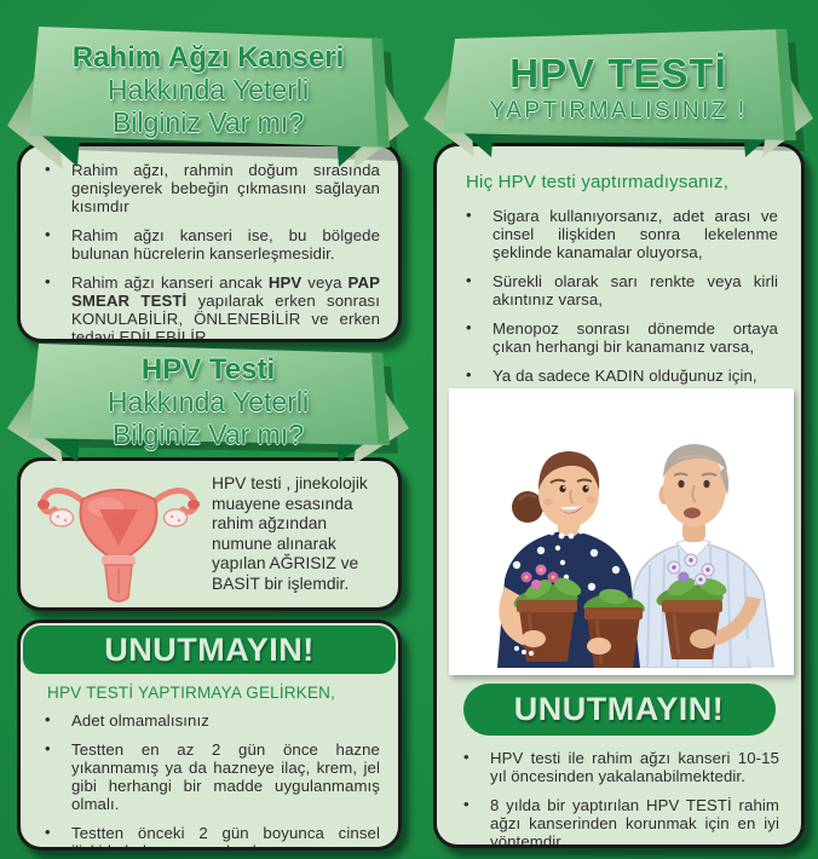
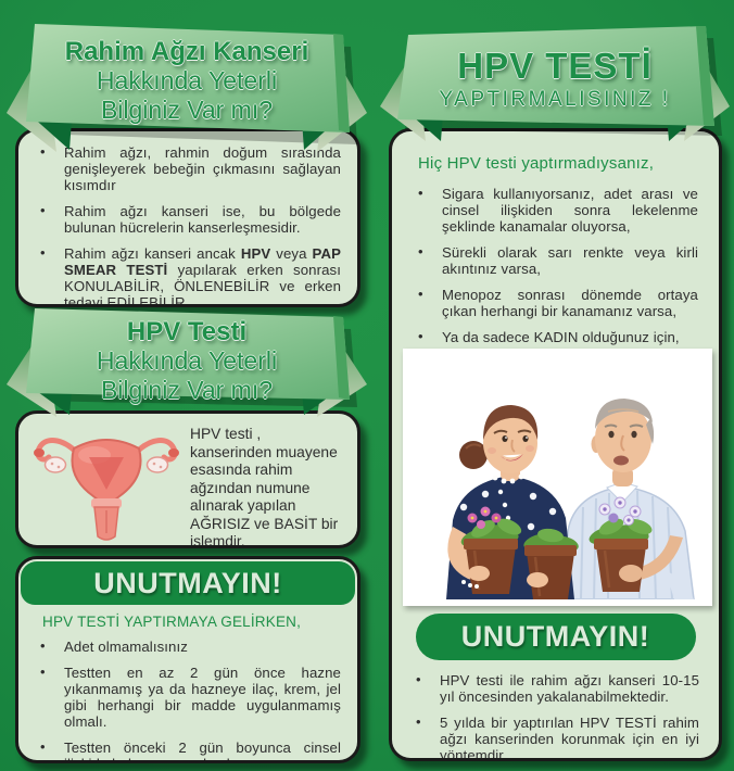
  •
  Rahim ağzı, rahmin doğum sırasında genişleyerek bebeğin çıkmasını sağlayan kısımdır
  •
  Rahim ağzı kanseri ise, bu bölgede bulunan hücrelerin kanserleşmesidir.
  •
  Rahim ağzı kanseri ancak HPV veya PAP SMEAR TESTİ yapılarak erken sonrası KONULABİLİR, ÖNLENEBİLİR ve erken tedavi EDİLEBİLİR.
  Rahim Ağzı Kanseri
  Hakkında Yeterli
  Bilginiz Var mı?
- HPV testi , jinekolojik muayene esasında rahim ağzından numune alınarak yapılan AĞRISIZ ve BASİT bir işlemdir.
+ HPV testi , kanserinden muayene esasında rahim ağzından numune alınarak yapılan AĞRISIZ ve BASİT bir işlemdir.
  HPV Testi
  Hakkında Yeterli
  Bilginiz Var mı?
  UNUTMAYIN!
  HPV TESTİ YAPTIRMAYA GELİRKEN,
  •
  Adet olmamalısınız
  •
  Testten en az 2 gün önce hazne yıkanmamış ya da hazneye ilaç, krem, jel gibi herhangi bir madde uygulanmamış olmalı.
  •
  Hiç HPV testi yaptırmadıysanız,
  •
  Sigara kullanıyorsanız, adet arası ve cinsel ilişkiden sonra lekelenme şeklinde kanamalar oluyorsa,
  •
  Sürekli olarak sarı renkte veya kirli akıntınız varsa,
  •
  Menopoz sonrası dönemde ortaya çıkan herhangi bir kanamanız varsa,
  •
  Ya da sadece KADIN olduğunuz için,
  UNUTMAYIN!
  •
  HPV testi ile rahim ağzı kanseri 10-15 yıl öncesinden yakalanabilmektedir.
  •
- 8 yılda bir yaptırılan HPV TESTİ rahim ağzı kanserinden korunmak için en iyi yöntemdir.
+ 5 yılda bir yaptırılan HPV TESTİ rahim ağzı kanserinden korunmak için en iyi yöntemdir.
  HPV TESTİ
  YAPTIRMALISINIZ !
